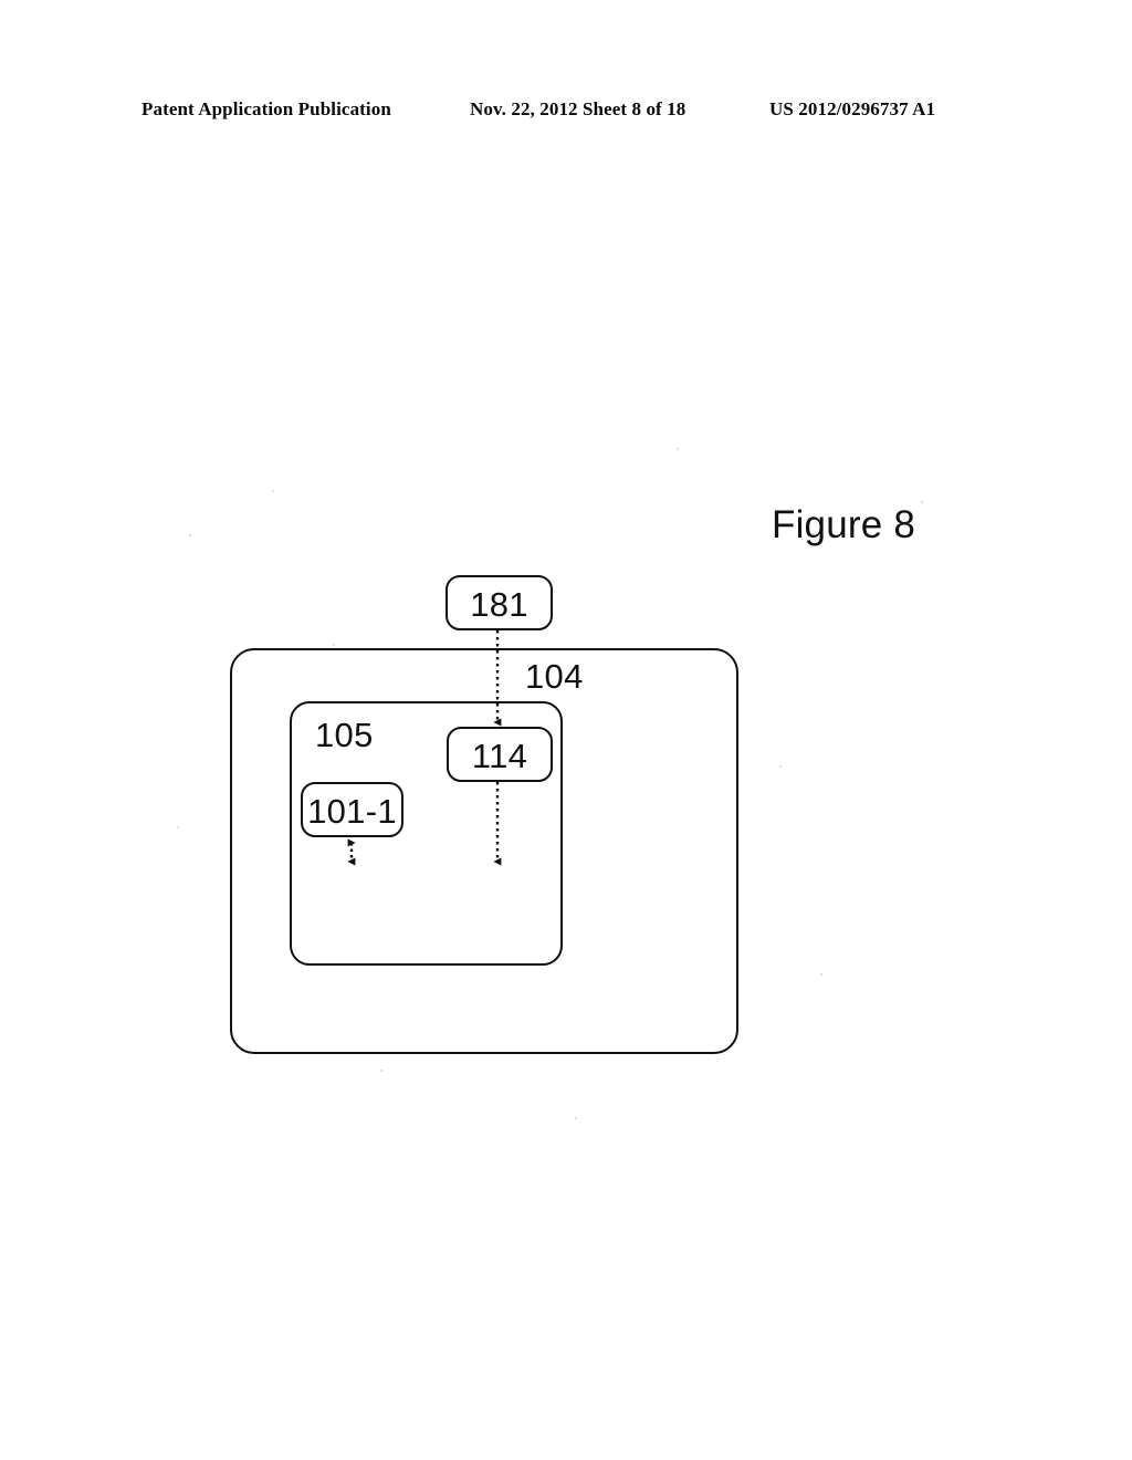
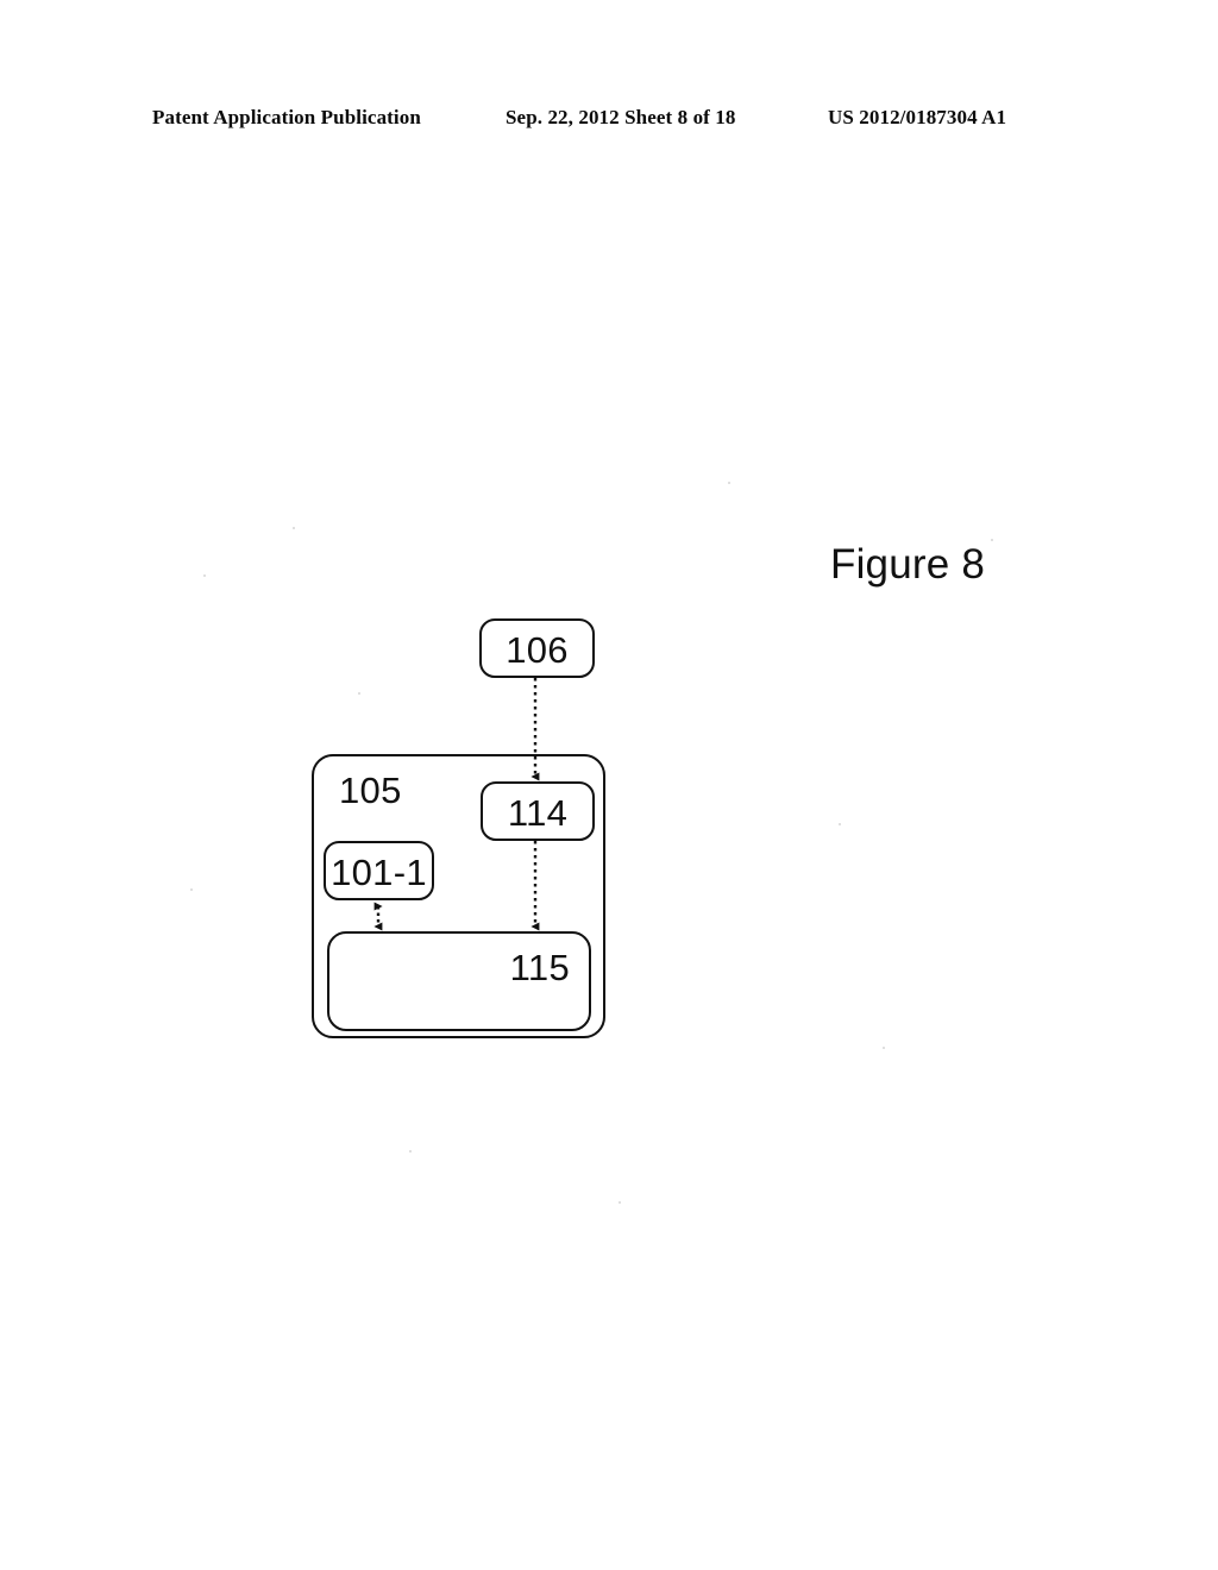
  Patent Application Publication
- Nov. 22, 2012 Sheet 8 of 18
+ Sep. 22, 2012 Sheet 8 of 18
- US 2012/0296737 A1
+ US 2012/0187304 A1
  Figure 8
- 181
+ 106
- 104
  105
  114
  101-1
+ 115
